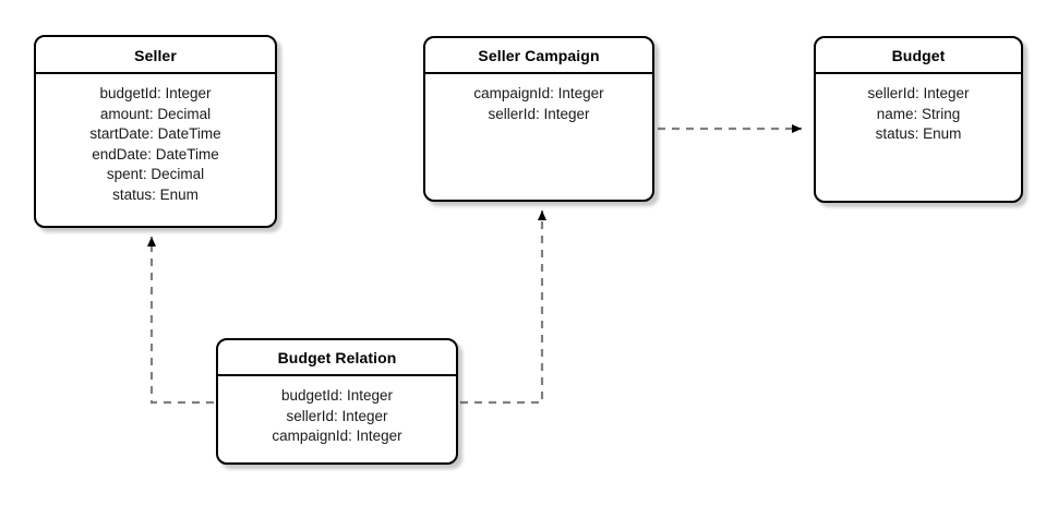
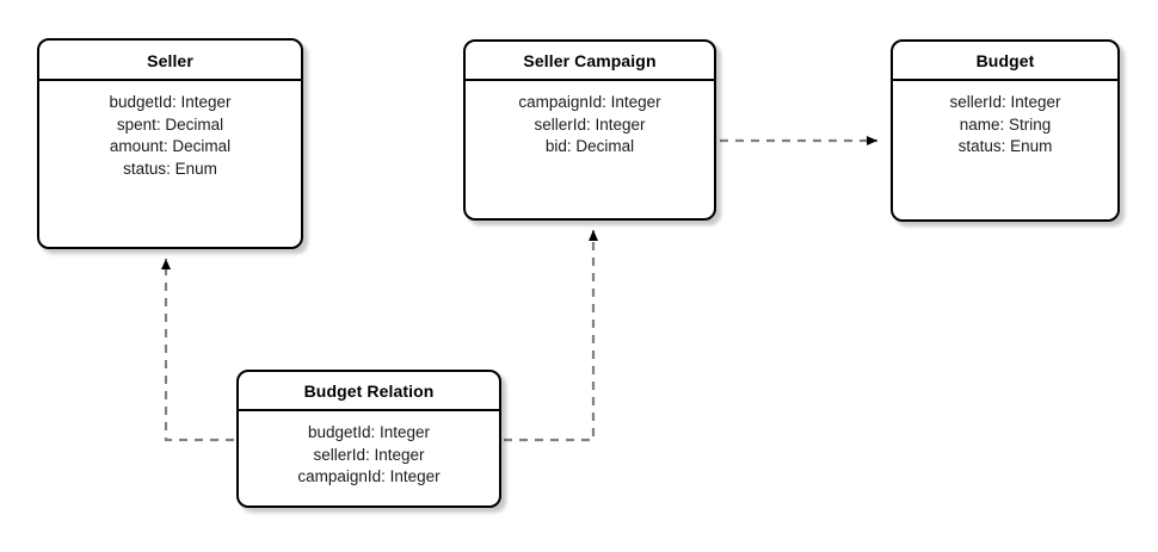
  Seller
  budgetId: Integer
- amount: Decimal
+ spent: Decimal
- startDate: DateTime
- endDate: DateTime
- spent: Decimal
+ amount: Decimal
  status: Enum
  Seller Campaign
  campaignId: Integer
  sellerId: Integer
+ bid: Decimal
  Budget
  sellerId: Integer
  name: String
  status: Enum
  Budget Relation
  budgetId: Integer
  sellerId: Integer
  campaignId: Integer
